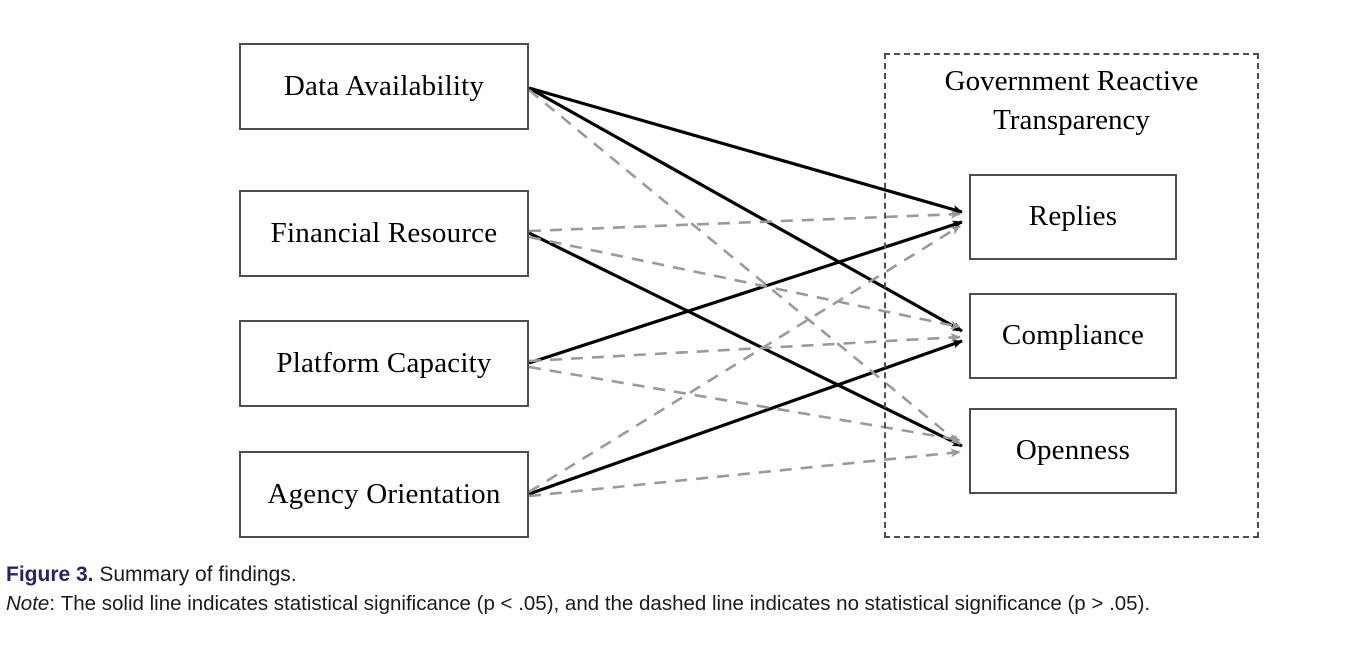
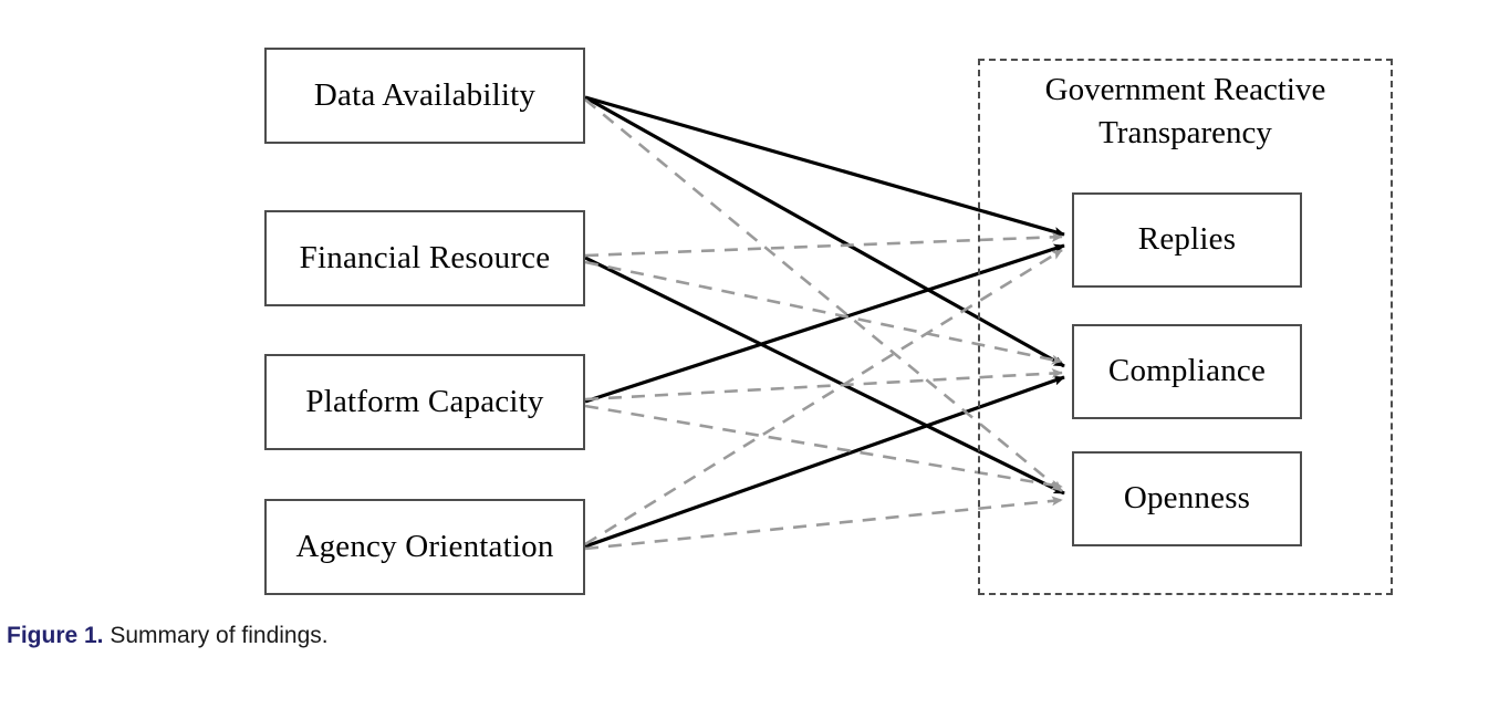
  Government Reactive
  Transparency
  Data Availability
  Financial Resource
  Platform Capacity
  Agency Orientation
  Replies
  Compliance
  Openness
- Figure 3. Summary of findings.
+ Figure 1. Summary of findings.
- Note: The solid line indicates statistical significance (p < .05), and the dashed line indicates no statistical significance (p > .05).
